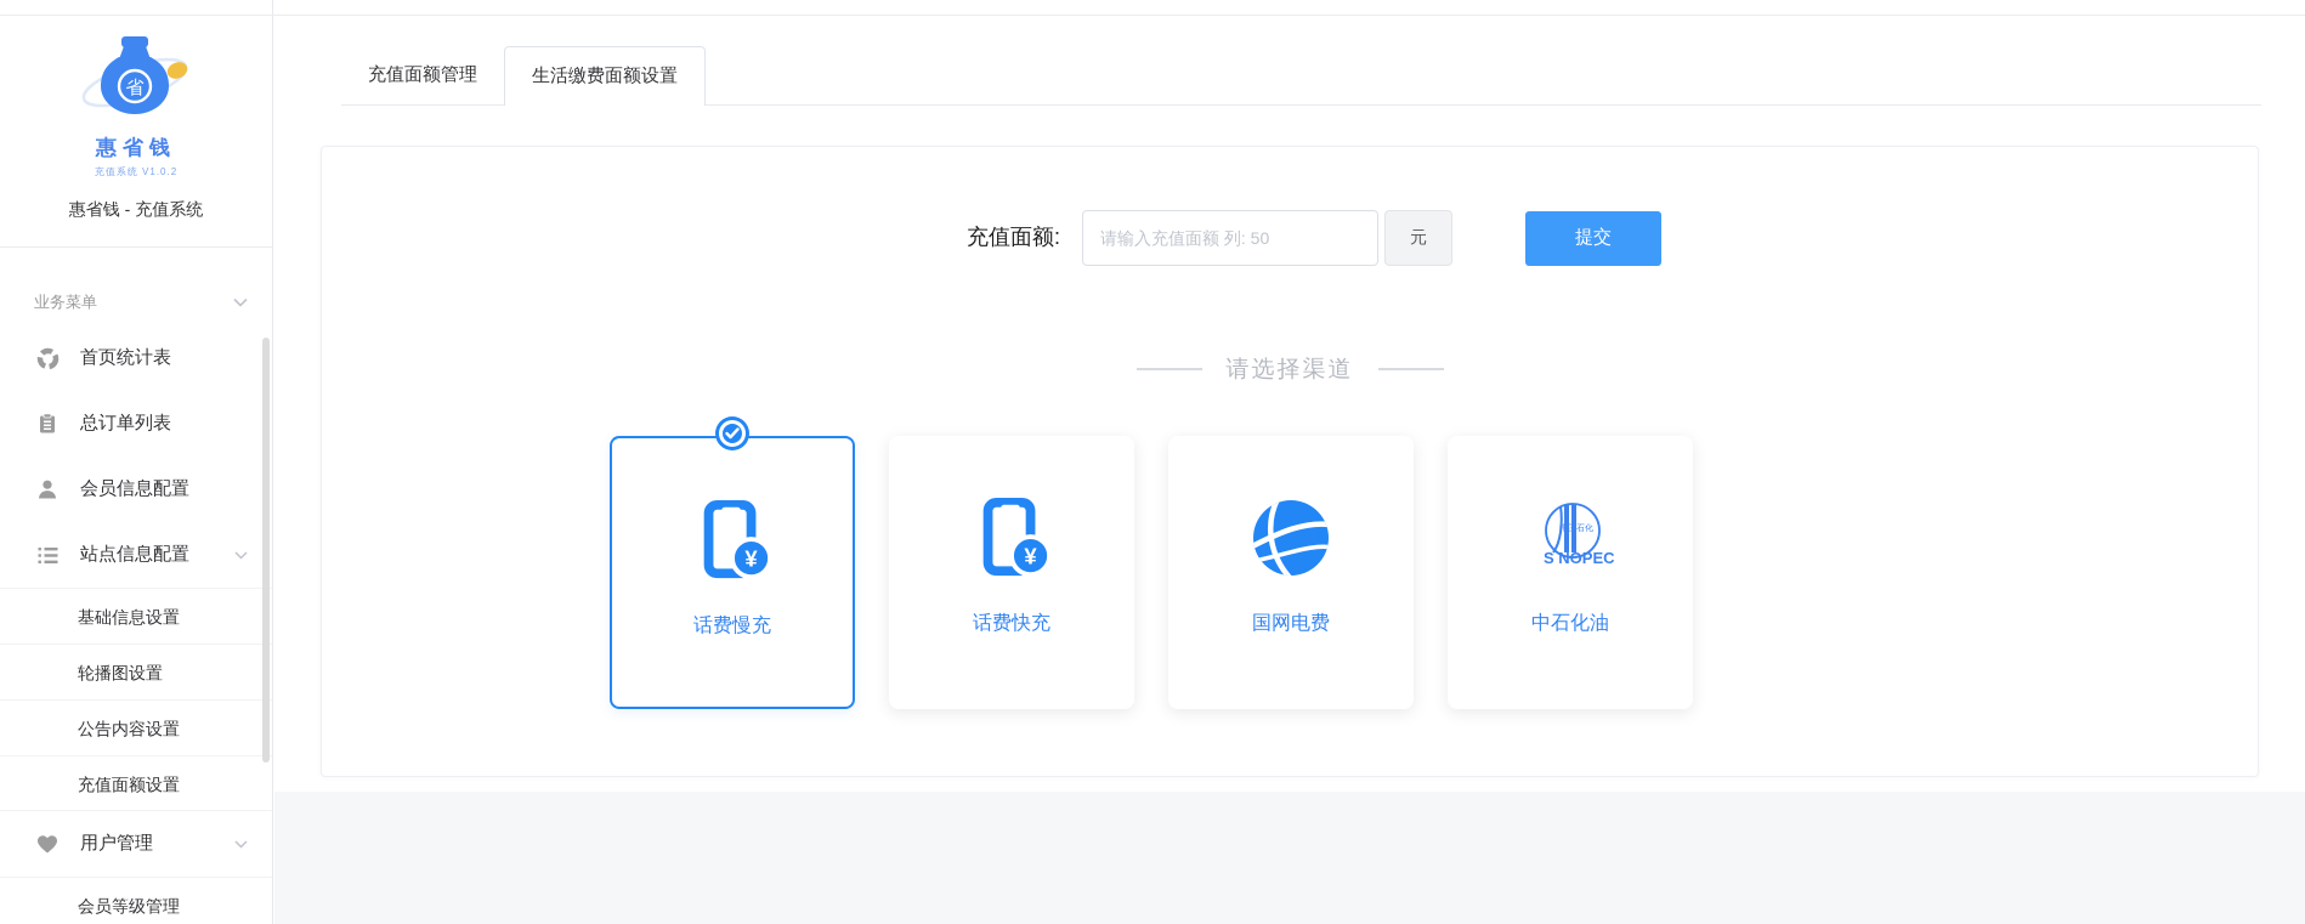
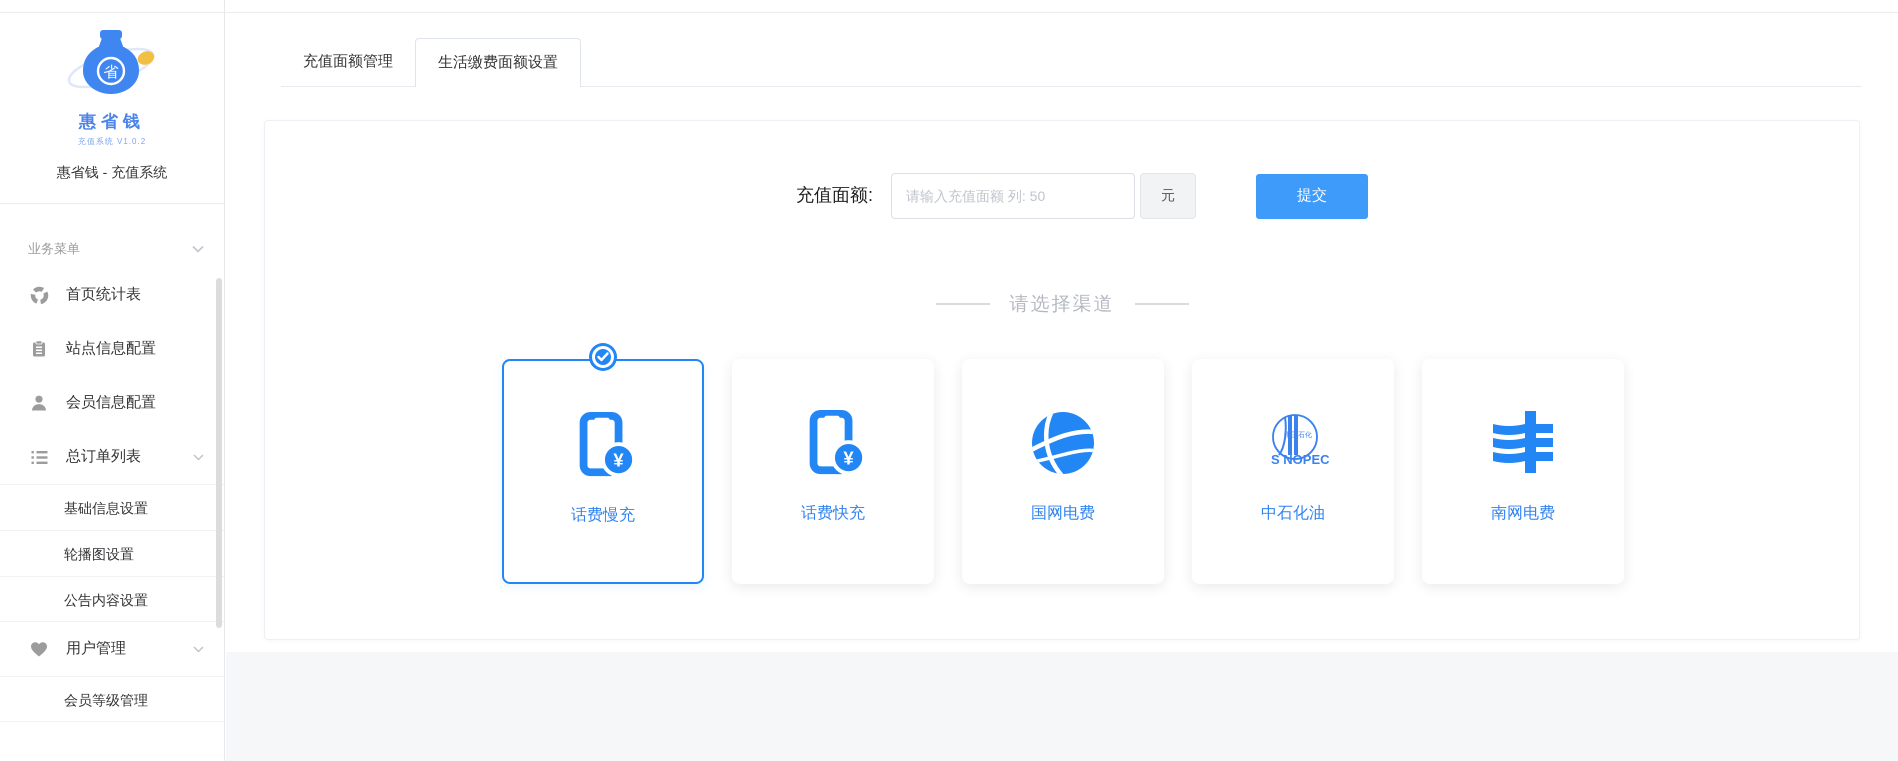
  省
  惠省钱
  充值系统 V1.0.2
  惠省钱 - 充值系统
  业务菜单
  首页统计表
- 总订单列表
+ 站点信息配置
  会员信息配置
- 站点信息配置
+ 总订单列表
  基础信息设置
  轮播图设置
  公告内容设置
- 充值面额设置
  用户管理
  会员等级管理
  充值面额管理
  生活缴费面额设置
  充值面额:
  请输入充值面额 列: 50
  元
  提交
  请选择渠道
  ¥
  话费慢充
  ¥
  话费快充
  国网电费
  S NOPEC
  中石化油
+ 南网电费
